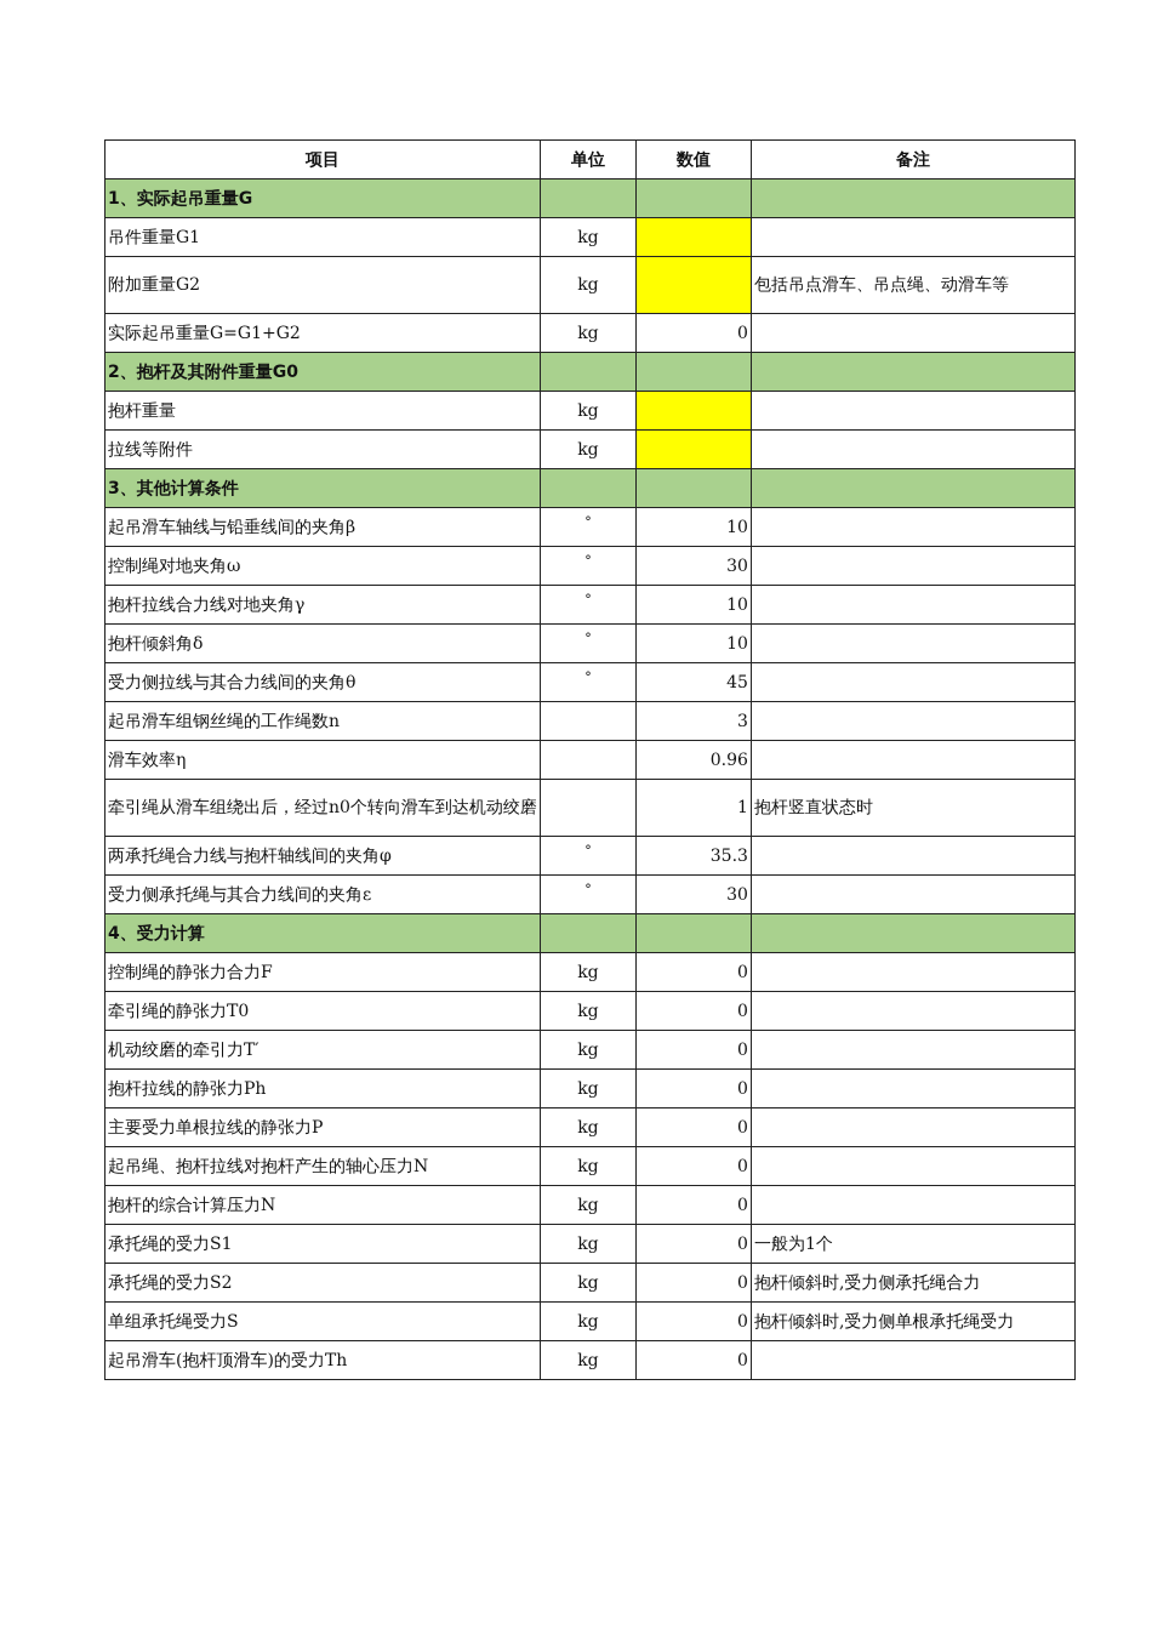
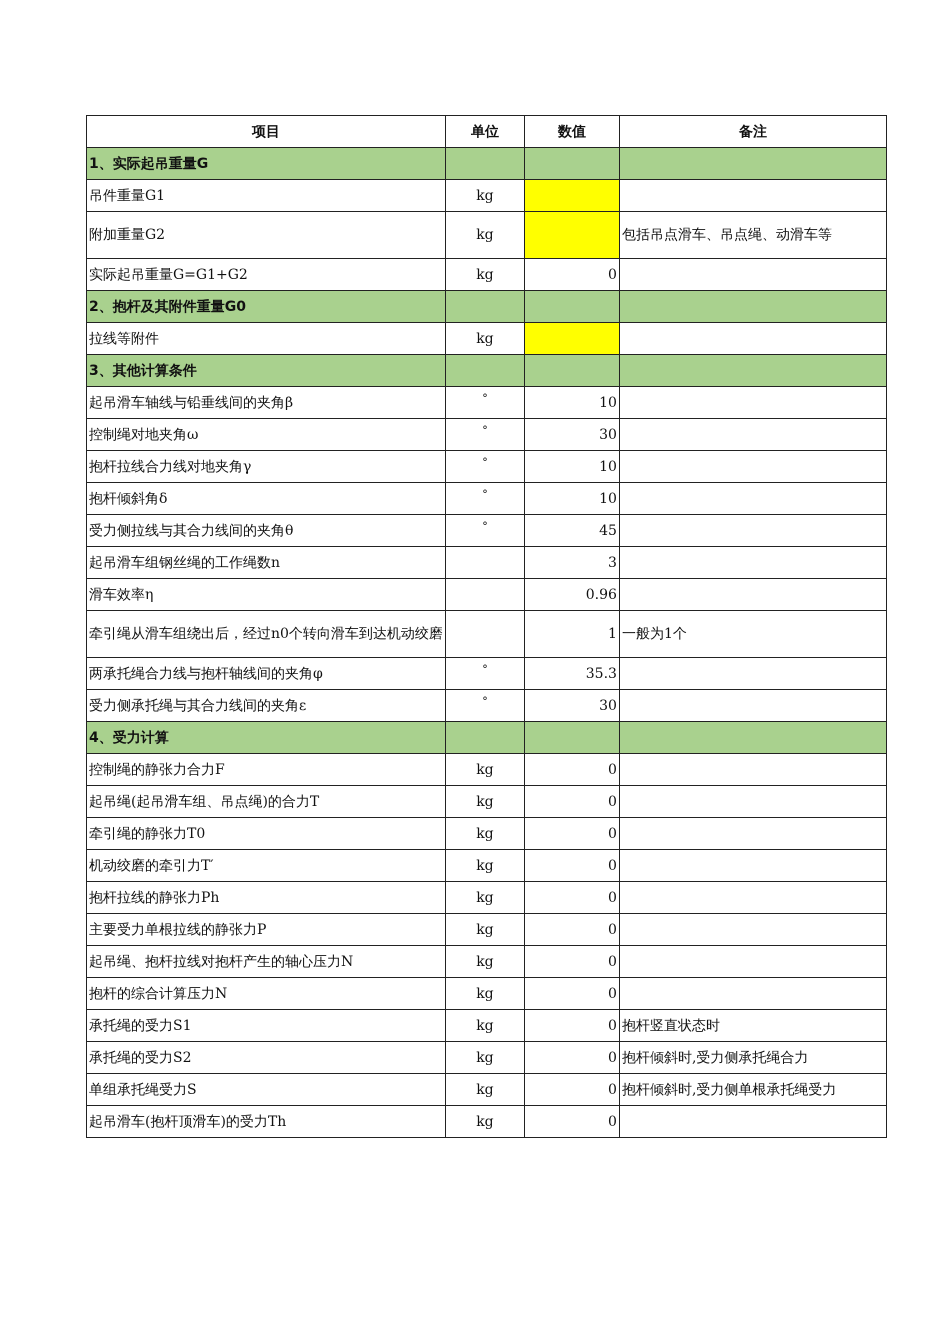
  项目	单位	数值	备注
  1、实际起吊重量G
  吊件重量G1	kg
  附加重量G2	kg		包括吊点滑车、吊点绳、动滑车等
  实际起吊重量G=G1+G2	kg	0
  2、抱杆及其附件重量G0
- 抱杆重量	kg
  拉线等附件	kg
  3、其他计算条件
  起吊滑车轴线与铅垂线间的夹角β	°	10
  控制绳对地夹角ω	°	30
  抱杆拉线合力线对地夹角γ	°	10
  抱杆倾斜角δ	°	10
  受力侧拉线与其合力线间的夹角θ	°	45
  起吊滑车组钢丝绳的工作绳数n		3
  滑车效率η		0.96
- 牵引绳从滑车组绕出后，经过n0个转向滑车到达机动绞磨		1	抱杆竖直状态时
+ 牵引绳从滑车组绕出后，经过n0个转向滑车到达机动绞磨		1	一般为1个
  两承托绳合力线与抱杆轴线间的夹角φ	°	35.3
  受力侧承托绳与其合力线间的夹角ε	°	30
  4、受力计算
  控制绳的静张力合力F	kg	0
+ 起吊绳(起吊滑车组、吊点绳)的合力T	kg	0
  牵引绳的静张力T0	kg	0
  机动绞磨的牵引力T′	kg	0
  抱杆拉线的静张力Ph	kg	0
  主要受力单根拉线的静张力P	kg	0
  起吊绳、抱杆拉线对抱杆产生的轴心压力N	kg	0
  抱杆的综合计算压力N	kg	0
- 承托绳的受力S1	kg	0	一般为1个
+ 承托绳的受力S1	kg	0	抱杆竖直状态时
  承托绳的受力S2	kg	0	抱杆倾斜时,受力侧承托绳合力
  单组承托绳受力S	kg	0	抱杆倾斜时,受力侧单根承托绳受力
  起吊滑车(抱杆顶滑车)的受力Th	kg	0
